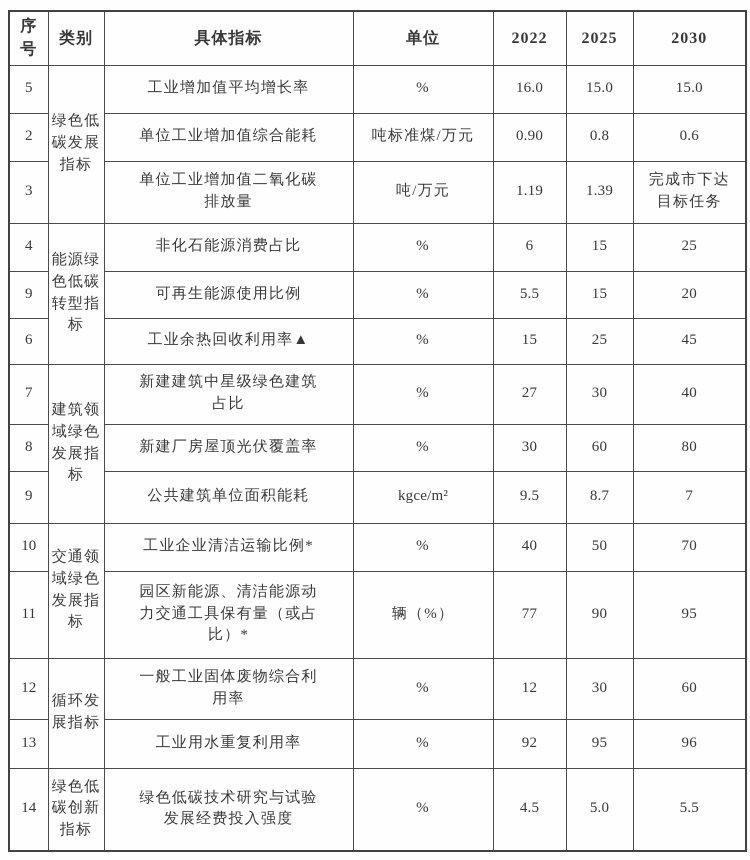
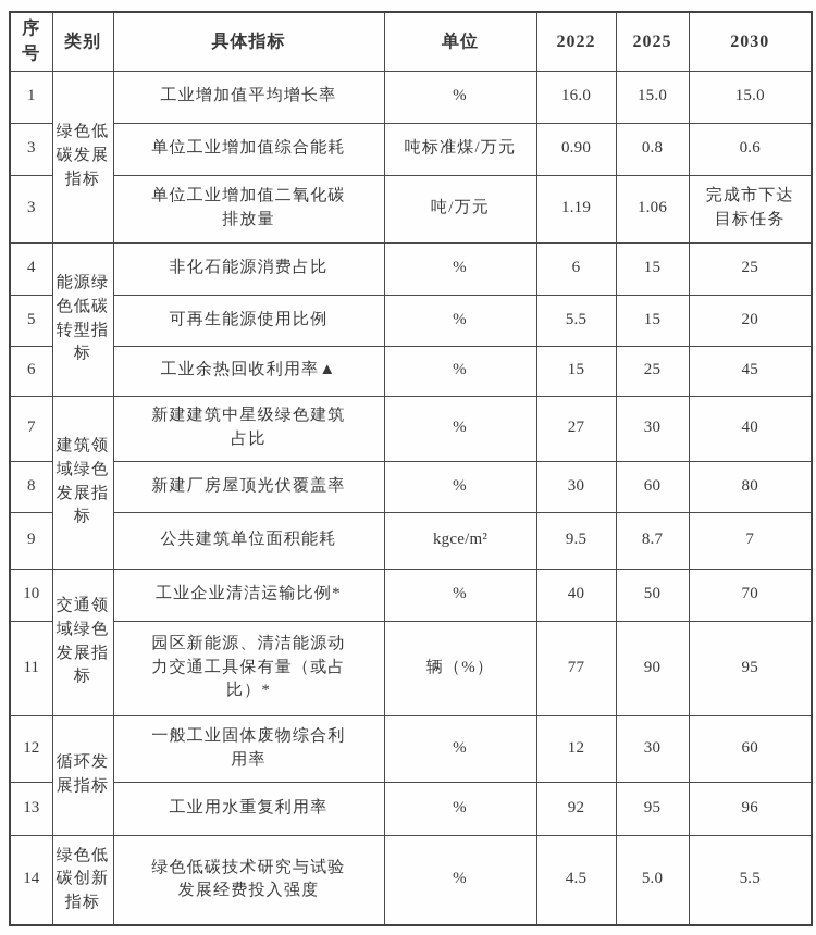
  序 号	类别	具体指标	单位	2022	2025	2030
- 5	绿色低 碳发展 指标	工业增加值平均增长率	%	16.0	15.0	15.0
+ 1	绿色低 碳发展 指标	工业增加值平均增长率	%	16.0	15.0	15.0
- 2	单位工业增加值综合能耗	吨标准煤/万元	0.90	0.8	0.6
+ 3	单位工业增加值综合能耗	吨标准煤/万元	0.90	0.8	0.6
- 3	单位工业增加值二氧化碳 排放量	吨/万元	1.19	1.39	完成市下达 目标任务
+ 3	单位工业增加值二氧化碳 排放量	吨/万元	1.19	1.06	完成市下达 目标任务
  4	能源绿 色低碳 转型指 标	非化石能源消费占比	%	6	15	25
- 9	可再生能源使用比例	%	5.5	15	20
+ 5	可再生能源使用比例	%	5.5	15	20
  6	工业余热回收利用率▲	%	15	25	45
  7	建筑领 域绿色 发展指 标	新建建筑中星级绿色建筑 占比	%	27	30	40
  8	新建厂房屋顶光伏覆盖率	%	30	60	80
  9	公共建筑单位面积能耗	kgce/m²	9.5	8.7	7
  10	交通领 域绿色 发展指 标	工业企业清洁运输比例*	%	40	50	70
  11	园区新能源、清洁能源动 力交通工具保有量（或占 比）*	辆（%）	77	90	95
  12	循环发 展指标	一般工业固体废物综合利 用率	%	12	30	60
  13	工业用水重复利用率	%	92	95	96
  14	绿色低 碳创新 指标	绿色低碳技术研究与试验 发展经费投入强度	%	4.5	5.0	5.5
